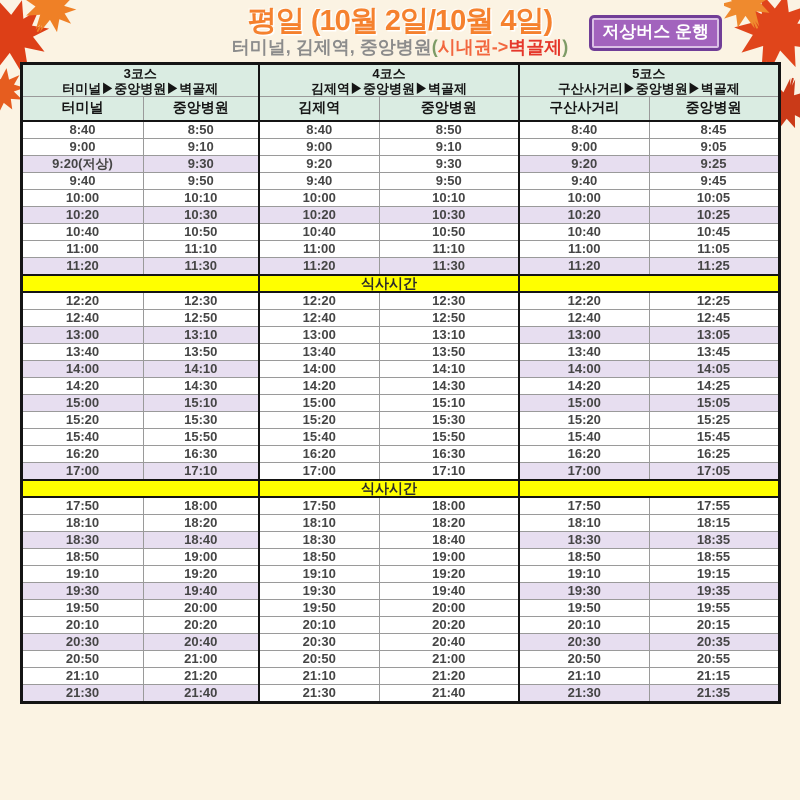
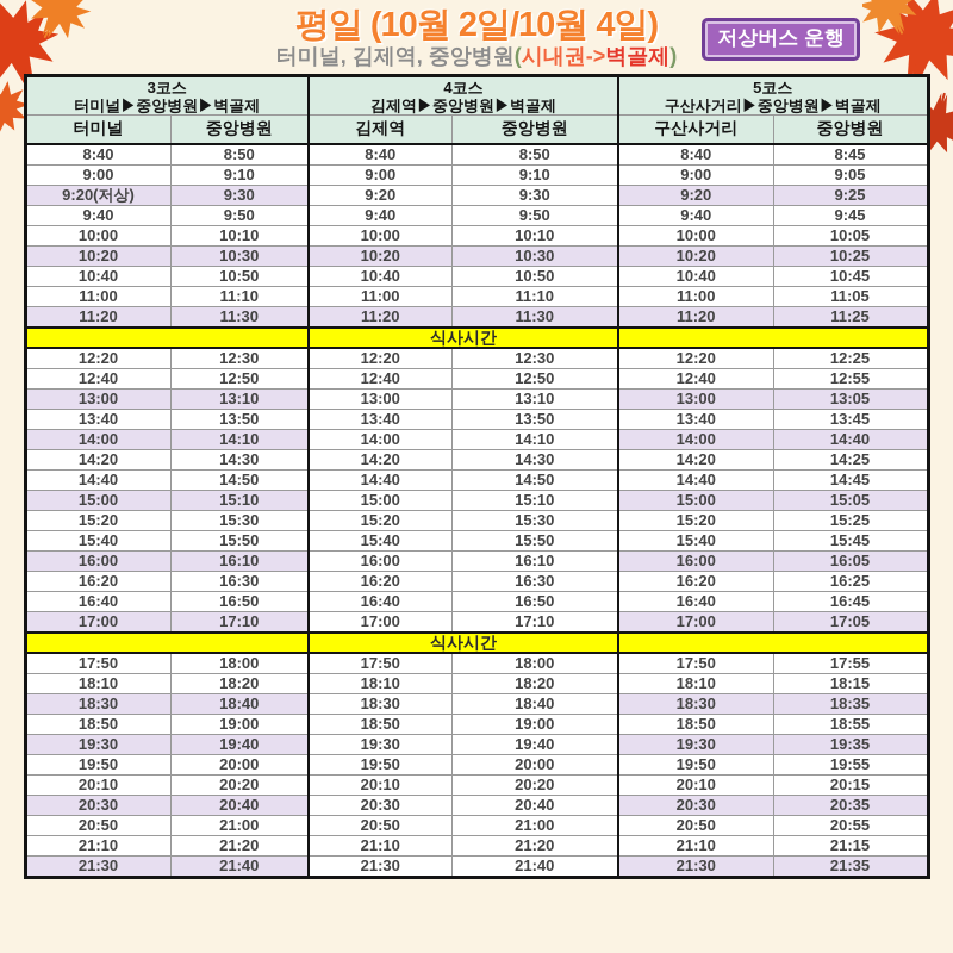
  평일 (10월 2일/10월 4일)
  터미널, 김제역, 중앙병원(시내권->벽골제)
  저상버스 운행
  3코스터미널▶중앙병원▶벽골제	4코스김제역▶중앙병원▶벽골제	5코스구산사거리▶중앙병원▶벽골제
  터미널	중앙병원	김제역	중앙병원	구산사거리	중앙병원
  8:40	8:50	8:40	8:50	8:40	8:45
  9:00	9:10	9:00	9:10	9:00	9:05
  9:20(저상)	9:30	9:20	9:30	9:20	9:25
  9:40	9:50	9:40	9:50	9:40	9:45
  10:00	10:10	10:00	10:10	10:00	10:05
  10:20	10:30	10:20	10:30	10:20	10:25
  10:40	10:50	10:40	10:50	10:40	10:45
  11:00	11:10	11:00	11:10	11:00	11:05
  11:20	11:30	11:20	11:30	11:20	11:25
  	식사시간
  12:20	12:30	12:20	12:30	12:20	12:25
- 12:40	12:50	12:40	12:50	12:40	12:45
+ 12:40	12:50	12:40	12:50	12:40	12:55
  13:00	13:10	13:00	13:10	13:00	13:05
  13:40	13:50	13:40	13:50	13:40	13:45
- 14:00	14:10	14:00	14:10	14:00	14:05
+ 14:00	14:10	14:00	14:10	14:00	14:40
  14:20	14:30	14:20	14:30	14:20	14:25
+ 14:40	14:50	14:40	14:50	14:40	14:45
  15:00	15:10	15:00	15:10	15:00	15:05
  15:20	15:30	15:20	15:30	15:20	15:25
  15:40	15:50	15:40	15:50	15:40	15:45
+ 16:00	16:10	16:00	16:10	16:00	16:05
  16:20	16:30	16:20	16:30	16:20	16:25
+ 16:40	16:50	16:40	16:50	16:40	16:45
  17:00	17:10	17:00	17:10	17:00	17:05
  	식사시간
  17:50	18:00	17:50	18:00	17:50	17:55
  18:10	18:20	18:10	18:20	18:10	18:15
  18:30	18:40	18:30	18:40	18:30	18:35
  18:50	19:00	18:50	19:00	18:50	18:55
- 19:10	19:20	19:10	19:20	19:10	19:15
  19:30	19:40	19:30	19:40	19:30	19:35
  19:50	20:00	19:50	20:00	19:50	19:55
  20:10	20:20	20:10	20:20	20:10	20:15
  20:30	20:40	20:30	20:40	20:30	20:35
  20:50	21:00	20:50	21:00	20:50	20:55
  21:10	21:20	21:10	21:20	21:10	21:15
  21:30	21:40	21:30	21:40	21:30	21:35
